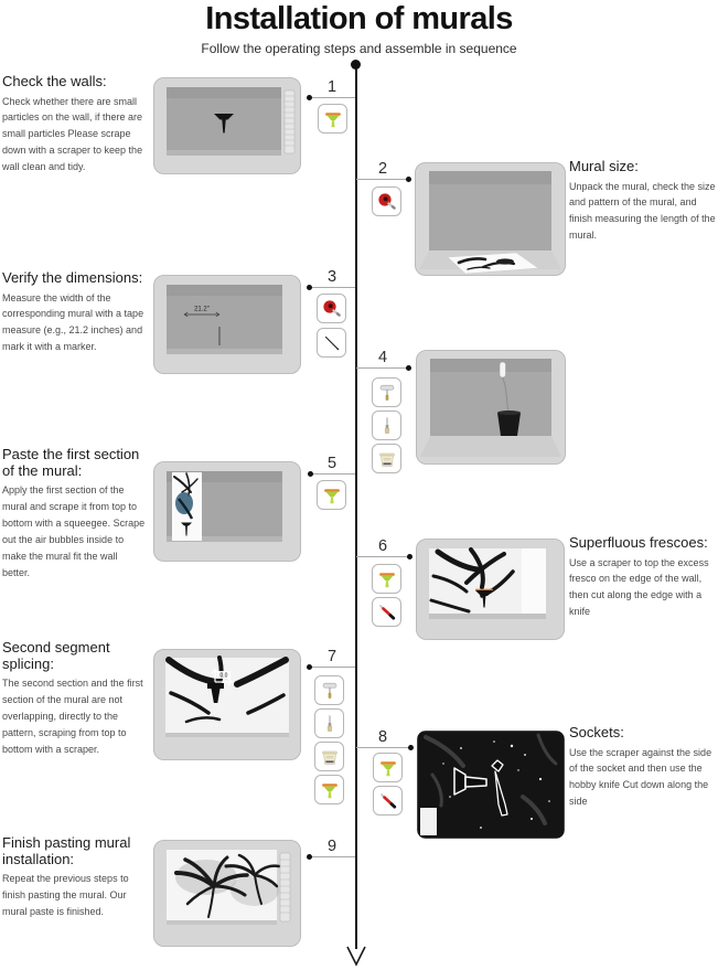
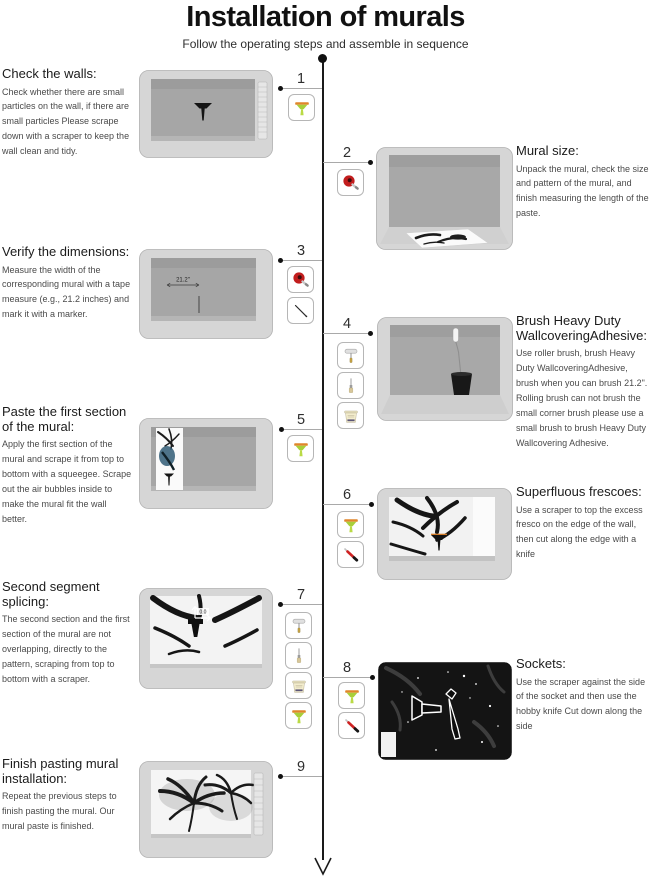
  Installation of murals
  Follow the operating steps and assemble in sequence
  Check the walls:
  Check whether there are small particles on the wall, if there are small particles Please scrape down with a scraper to keep the wall clean and tidy.
  1
  2
  Mural size:
- Unpack the mural, check the size and pattern of the mural, and finish measuring the length of the mural.
+ Unpack the mural, check the size and pattern of the mural, and finish measuring the length of the paste.
  Verify the dimensions:
  Measure the width of the corresponding mural with a tape measure (e.g., 21.2 inches) and mark it with a marker.
  3
  4
+ Brush Heavy Duty WallcoveringAdhesive:
+ Use roller brush, brush Heavy Duty WallcoveringAdhesive, brush when you can brush 21.2". Rolling brush can not brush the small corner brush please use a small brush to brush Heavy Duty Wallcovering Adhesive.
  Paste the first section of the mural:
  Apply the first section of the mural and scrape it from top to bottom with a squeegee. Scrape out the air bubbles inside to make the mural fit the wall better.
  5
  6
  Superfluous frescoes:
  Use a scraper to top the excess fresco on the edge of the wall, then cut along the edge with a knife
  Second segment splicing:
  The second section and the first section of the mural are not overlapping, directly to the pattern, scraping from top to bottom with a scraper.
  7
  8
  Sockets:
  Use the scraper against the side of the socket and then use the hobby knife Cut down along the side
  Finish pasting mural installation:
  Repeat the previous steps to finish pasting the mural. Our mural paste is finished.
  9
